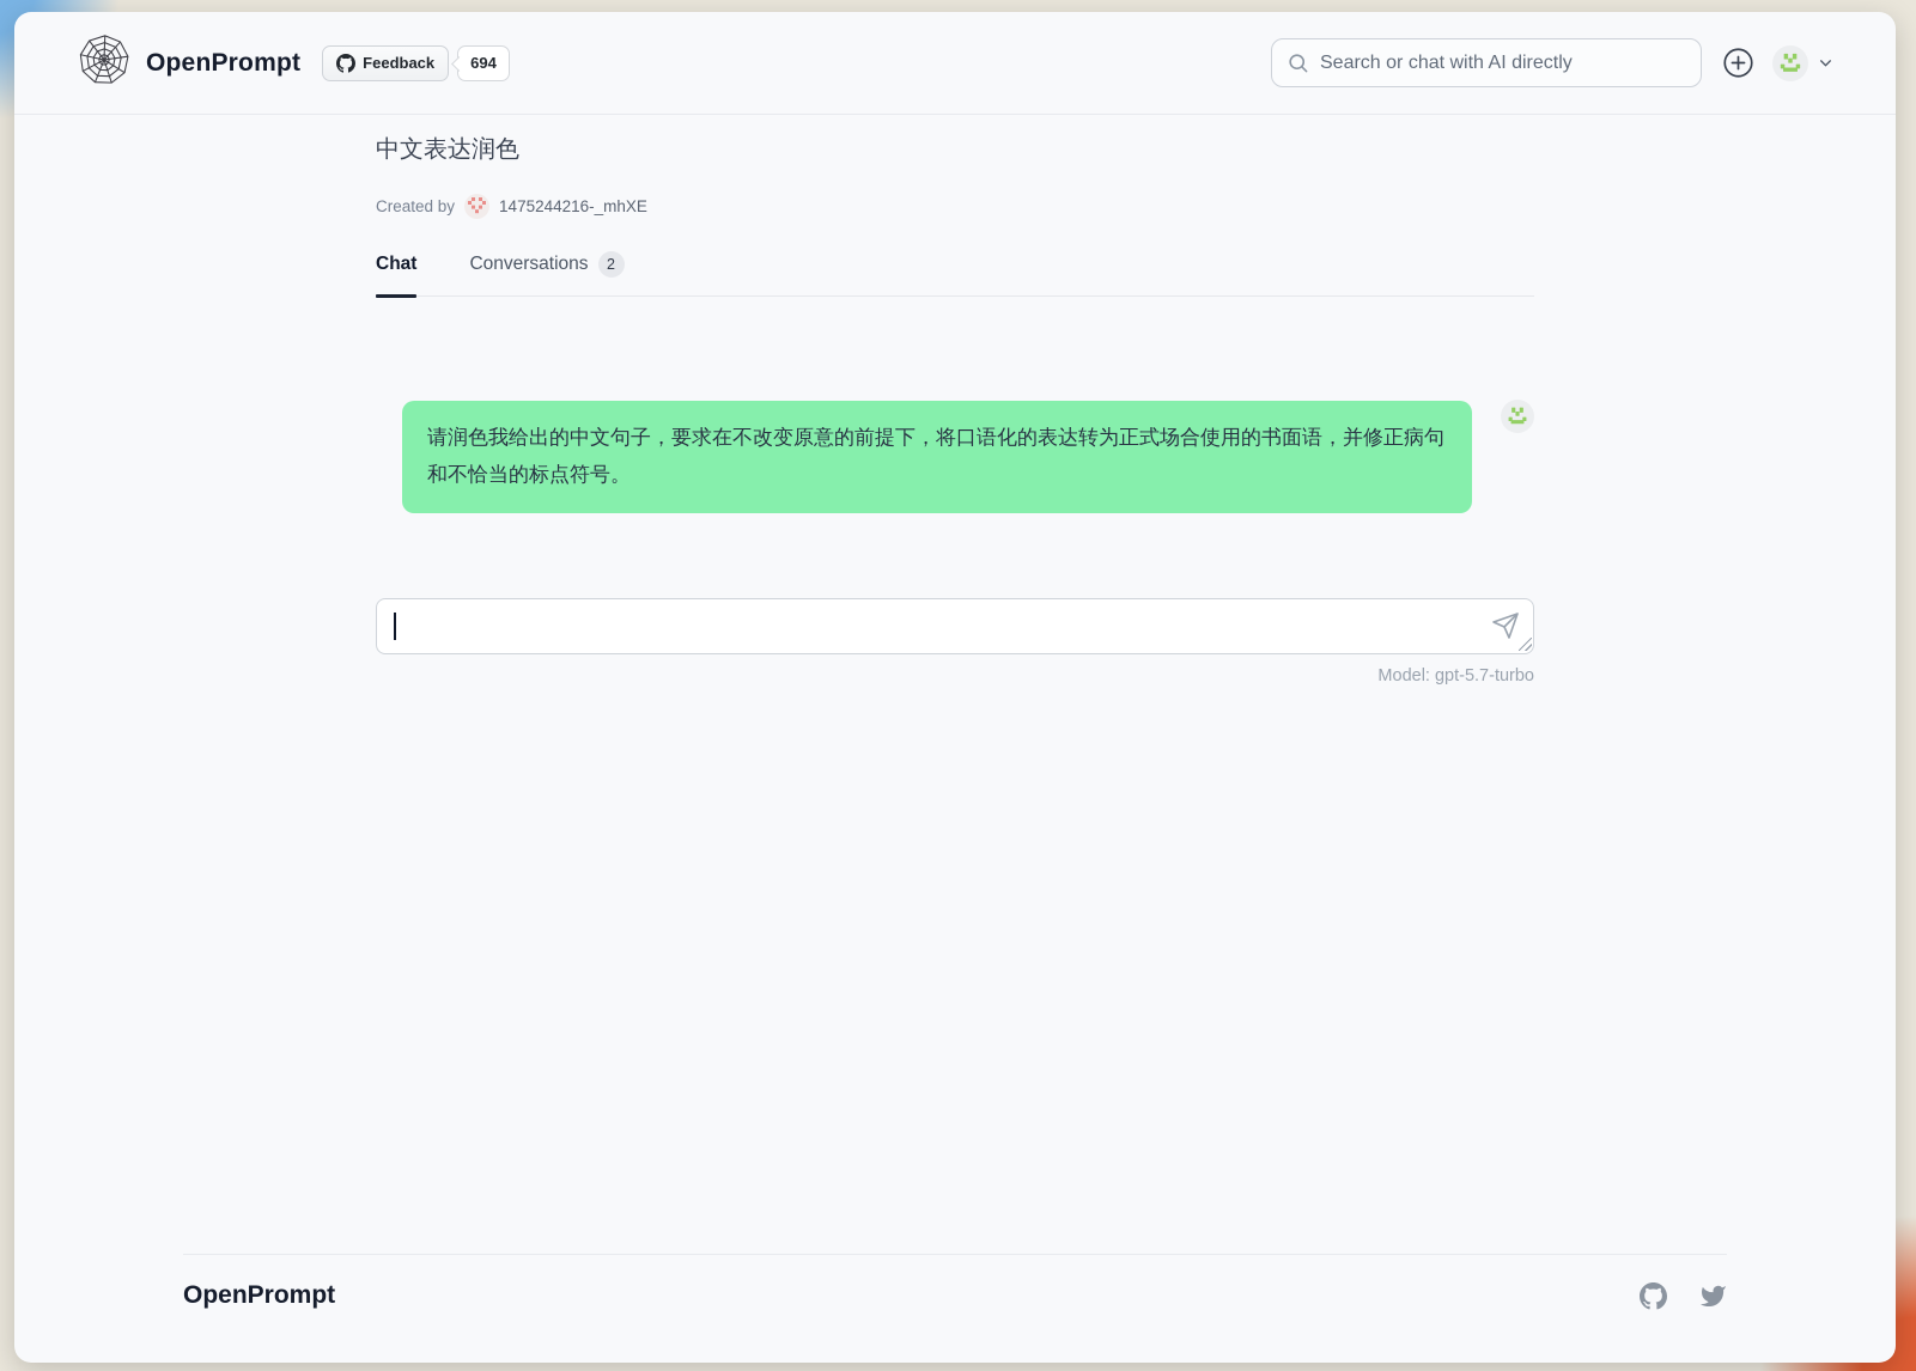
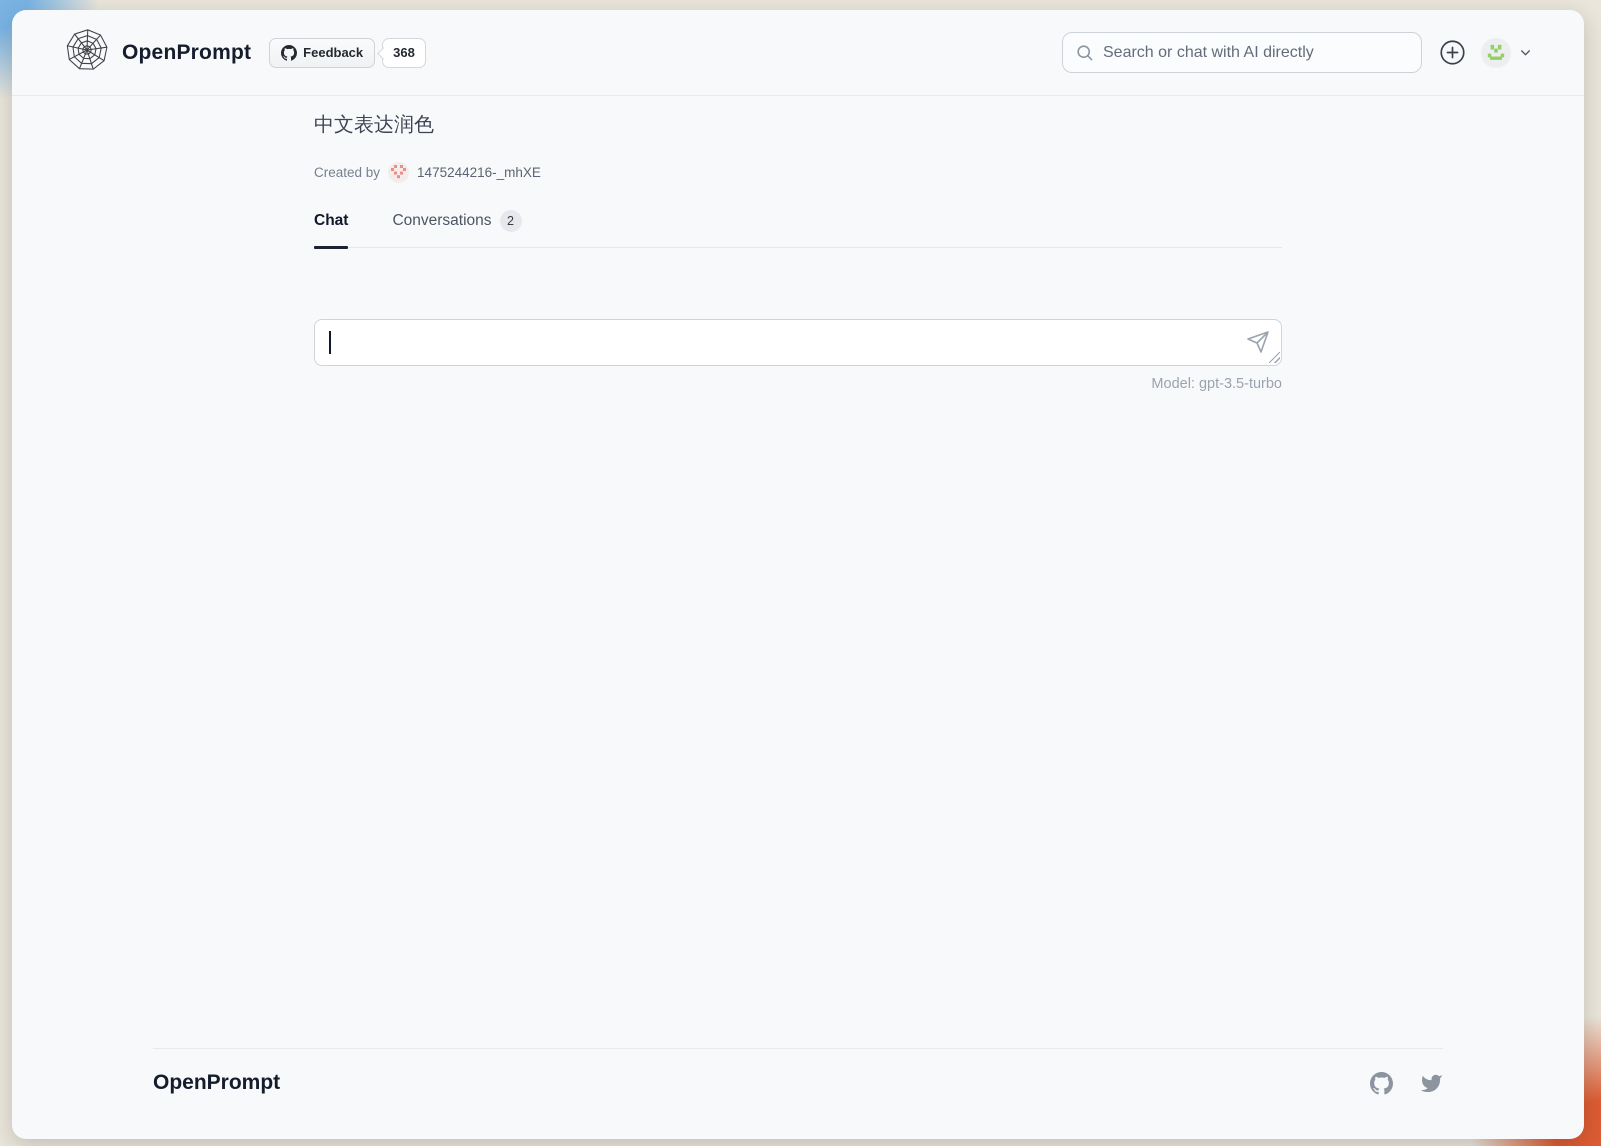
  OpenPrompt
  Feedback
- 694
+ 368
  Search or chat with AI directly
  中文表达润色
  Created by
  1475244216-_mhXE
  Chat
  Conversations
  2
- 请润色我给出的中文句子，要求在不改变原意的前提下，将口语化的表达转为正式场合使用的书面语，并修正病句和不恰当的标点符号。
- Model: gpt-5.7-turbo
+ Model: gpt-3.5-turbo
  OpenPrompt
